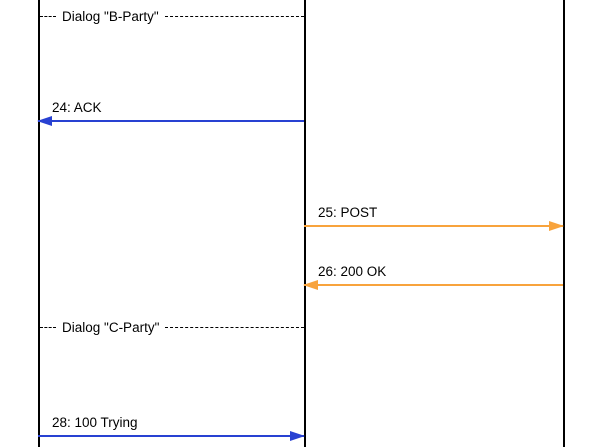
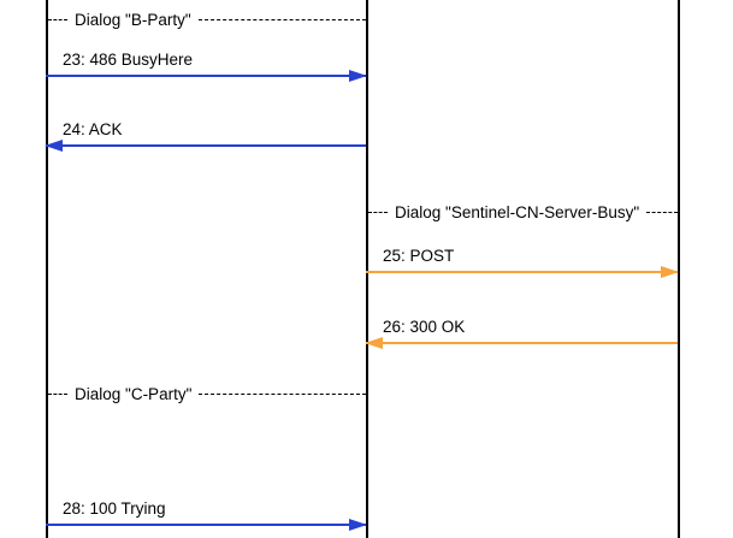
  Dialog "B-Party"
+ Dialog "Sentinel-CN-Server-Busy"
  Dialog "C-Party"
+ 23: 486 BusyHere
  24: ACK
  25: POST
- 26: 200 OK
+ 26: 300 OK
  28: 100 Trying
